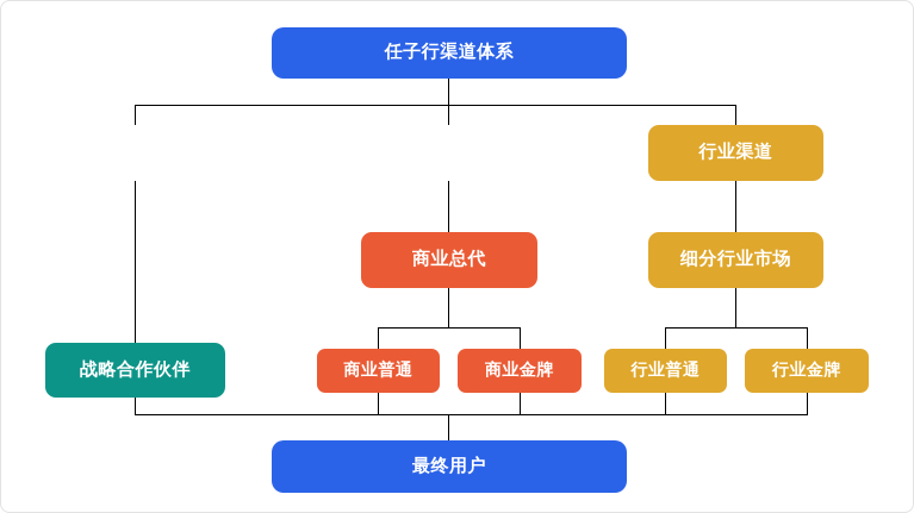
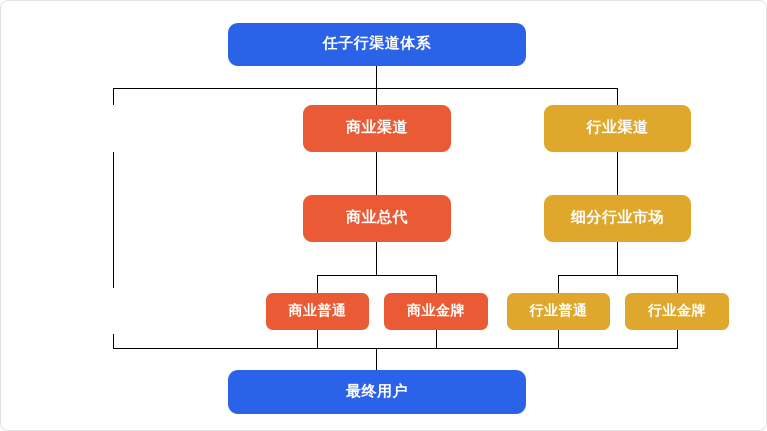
  任子行渠道体系
+ 商业渠道
  行业渠道
  商业总代
  细分行业市场
- 战略合作伙伴
  商业普通
  商业金牌
  行业普通
  行业金牌
  最终用户
